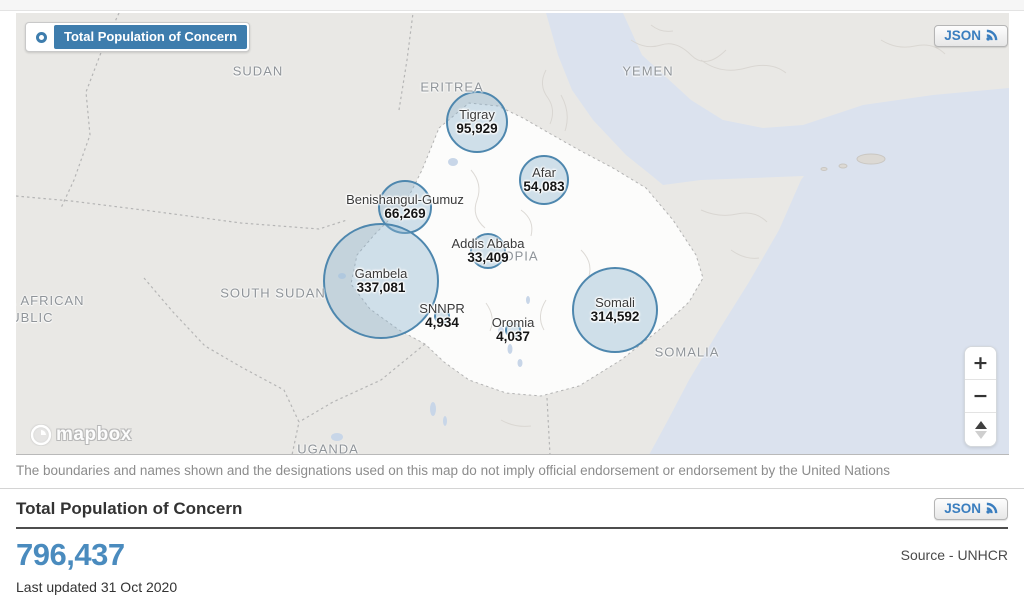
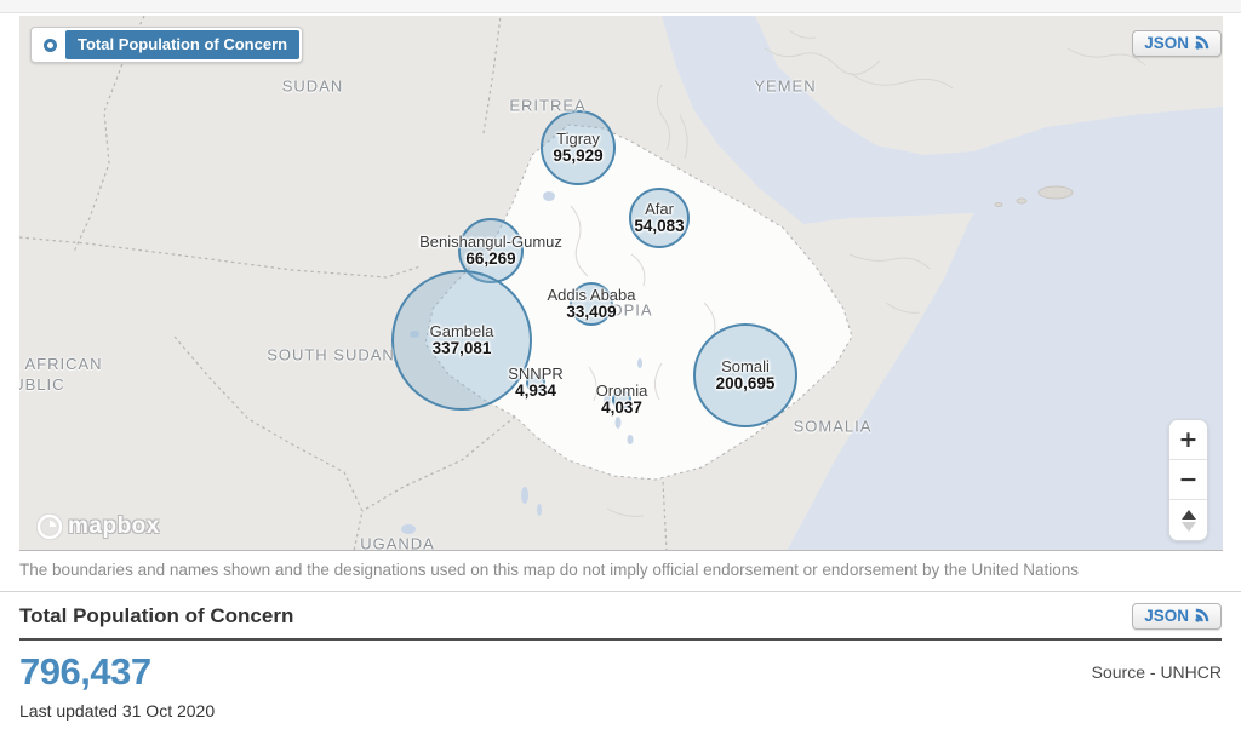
  SUDAN
  ERITREA
  YEMEN
  SOUTH SUDAN
  OPIA
  SOMALIA
  UGANDA
  Tigray
  95,929
  Afar
  54,083
  Benishangul-Gumuz
  66,269
  Addis Ababa
  33,409
  Gambela
  337,081
  SNNPR
  4,934
  Oromia
  4,037
  Somali
- 314,592
+ 200,695
  Total Population of Concern
  JSON
  +
  −
  mapbox
  The boundaries and names shown and the designations used on this map do not imply official endorsement or endorsement by the United Nations
  Total Population of Concern
  JSON
  796,437
  Source - UNHCR
  Last updated 31 Oct 2020
